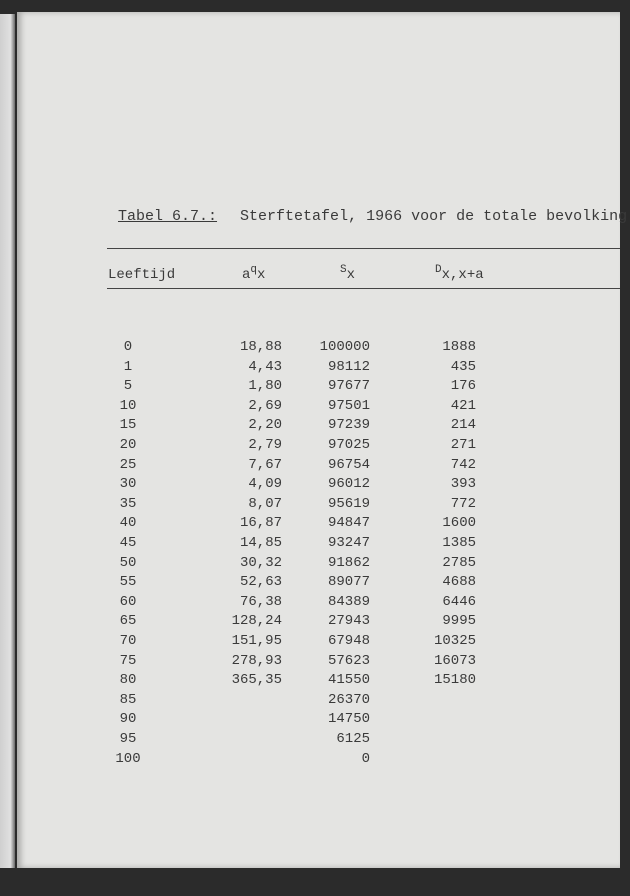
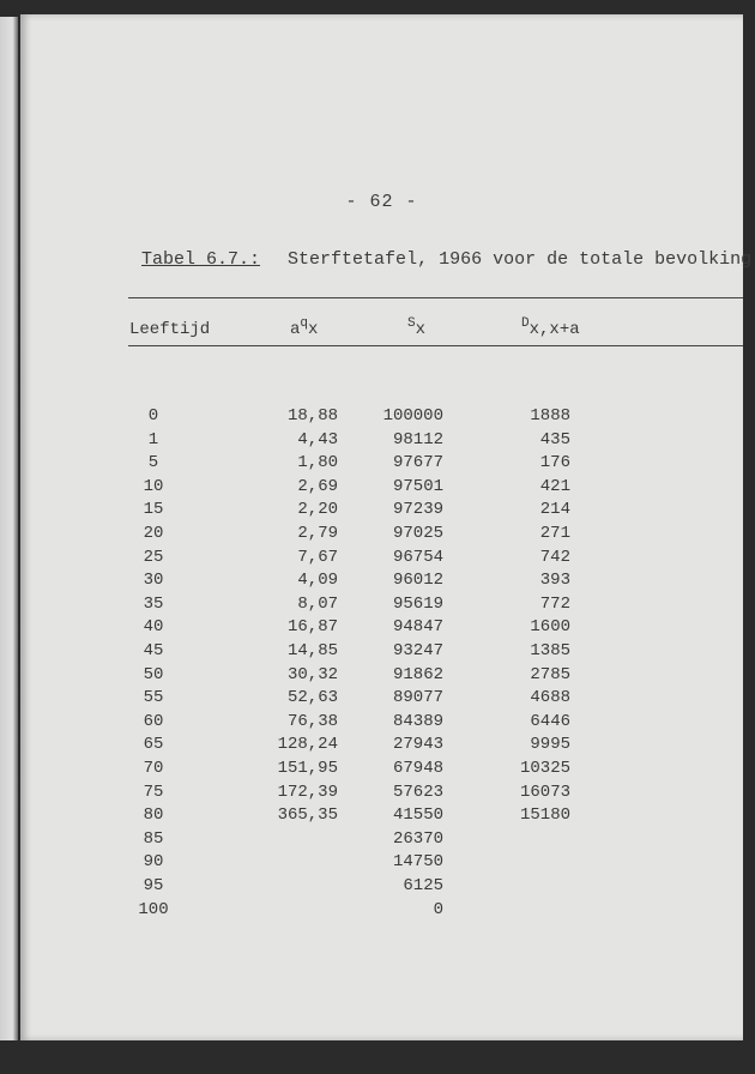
+ - 62 -
  Tabel 6.7.: Sterftetafel, 1966 voor de totale bevolking
  Leeftijd
  aqx
  Sx
  Dx,x+a
  0
  18,88
  100000
  1888
  1
  4,43
  98112
  435
  5
  1,80
  97677
  176
  10
  2,69
  97501
  421
  15
  2,20
  97239
  214
  20
  2,79
  97025
  271
  25
  7,67
  96754
  742
  30
  4,09
  96012
  393
  35
  8,07
  95619
  772
  40
  16,87
  94847
  1600
  45
  14,85
  93247
  1385
  50
  30,32
  91862
  2785
  55
  52,63
  89077
  4688
  60
  76,38
  84389
  6446
  65
  128,24
  27943
  9995
  70
  151,95
  67948
  10325
  75
- 278,93
+ 172,39
  57623
  16073
  80
  365,35
  41550
  15180
  85
  26370
  90
  14750
  95
  6125
  100
  0
